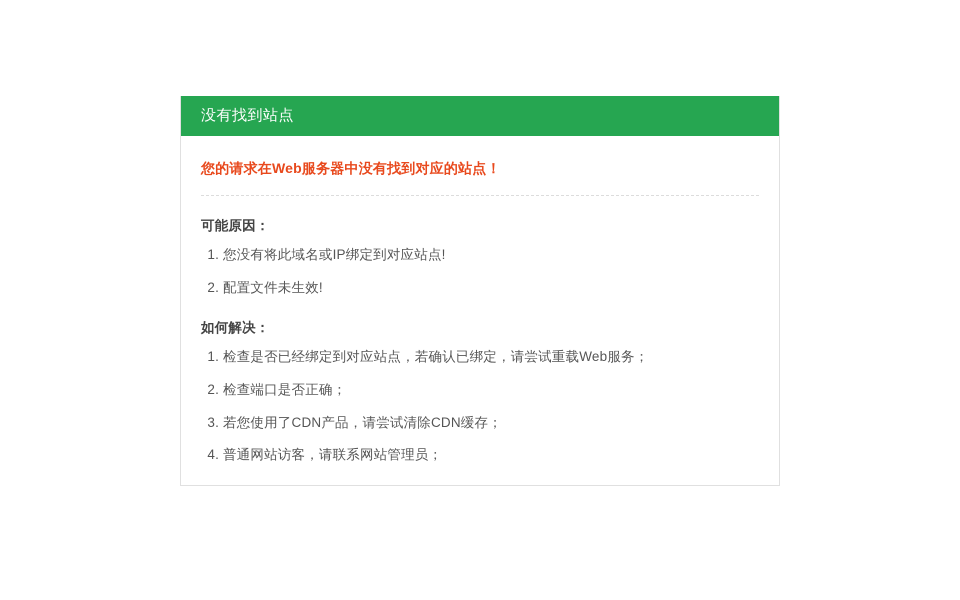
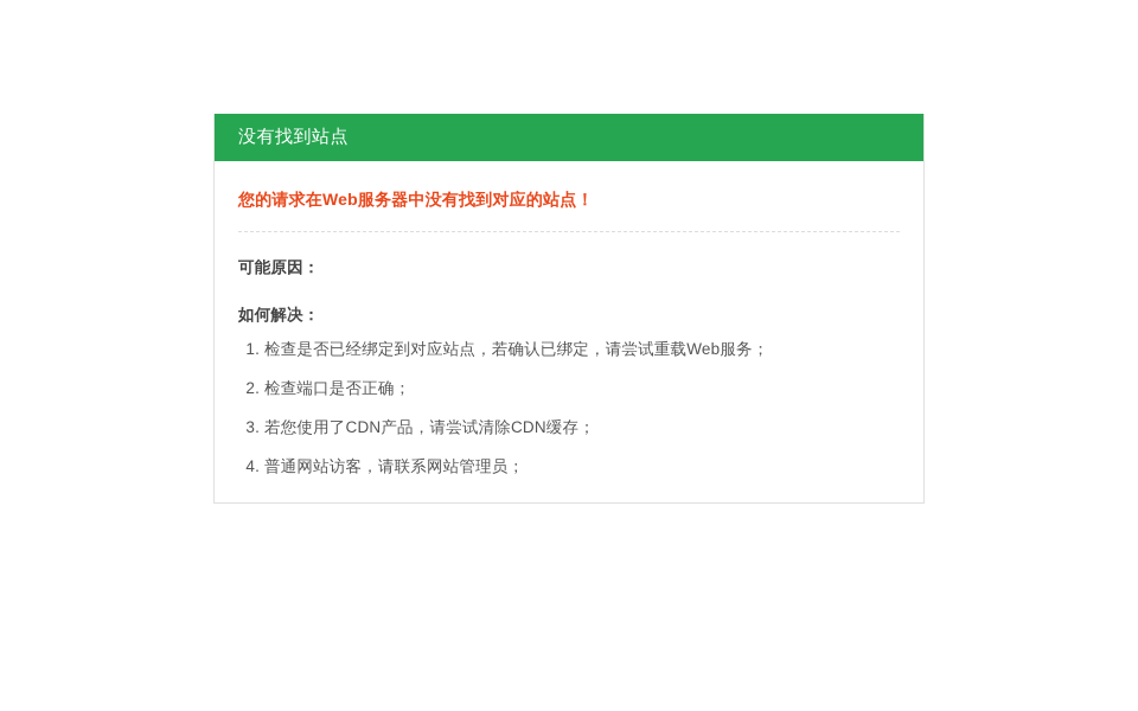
  没有找到站点
  您的请求在Web服务器中没有找到对应的站点！
  可能原因：
- 您没有将此域名或IP绑定到对应站点!
- 配置文件未生效!
  如何解决：
  检查是否已经绑定到对应站点，若确认已绑定，请尝试重载Web服务；
  检查端口是否正确；
  若您使用了CDN产品，请尝试清除CDN缓存；
  普通网站访客，请联系网站管理员；
